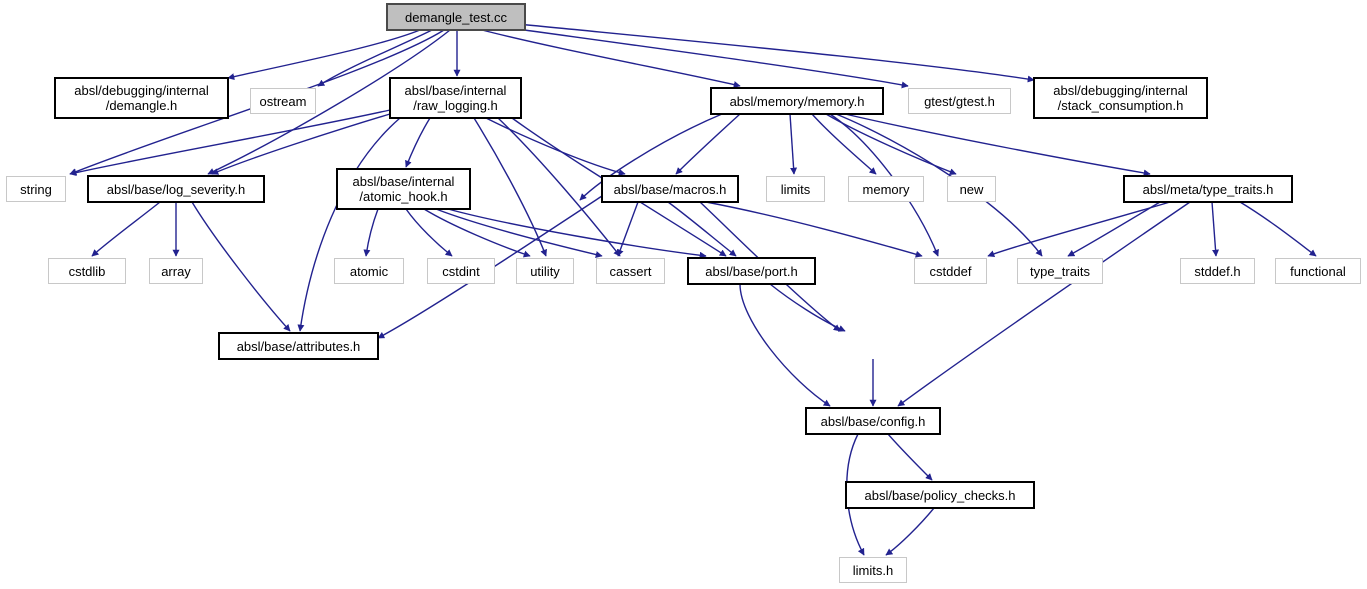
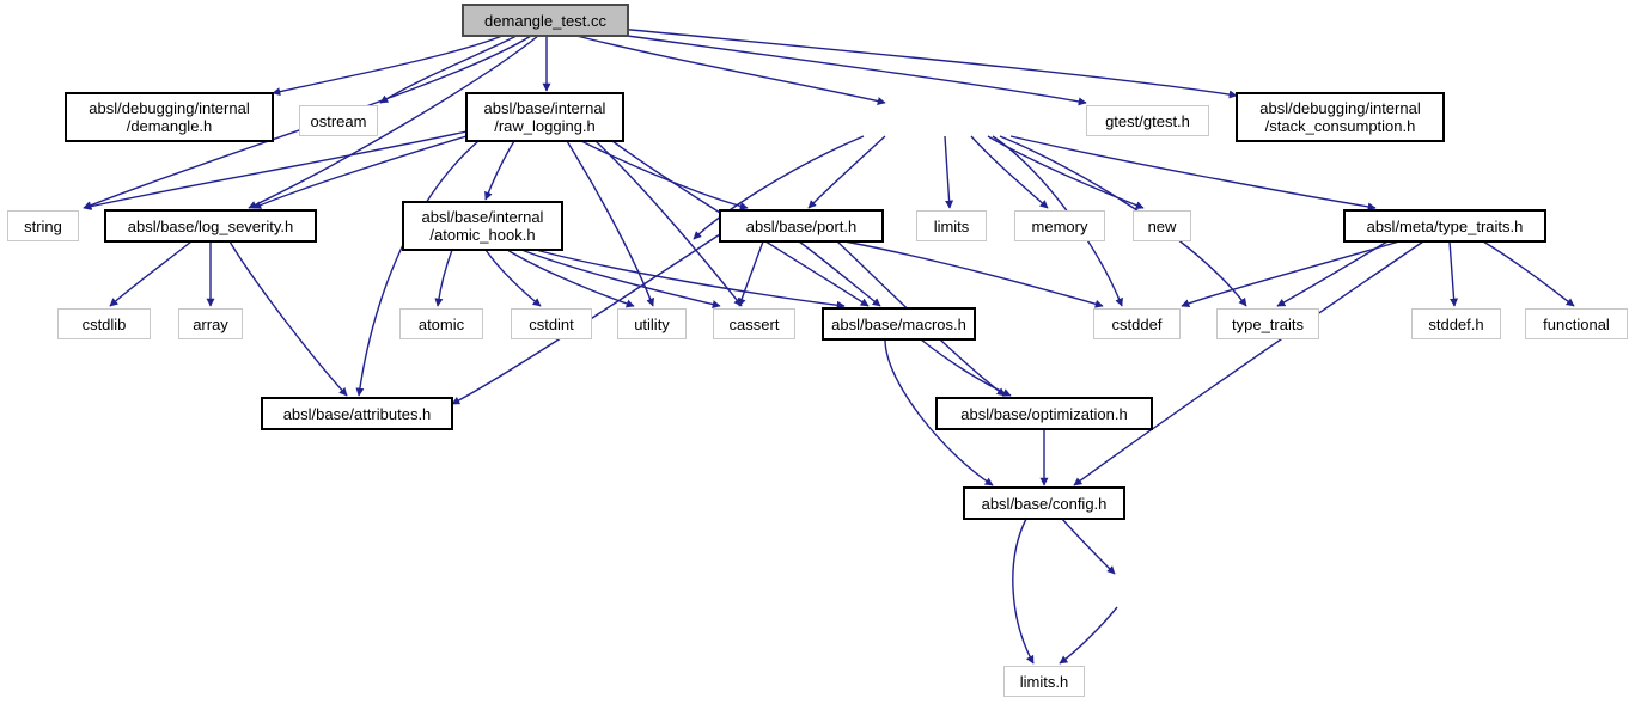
  demangle_test.cc
  absl/debugging/internal
  /demangle.h
  ostream
  absl/base/internal
  /raw_logging.h
- absl/memory/memory.h
  gtest/gtest.h
  absl/debugging/internal
  /stack_consumption.h
  string
  absl/base/log_severity.h
  absl/base/internal
  /atomic_hook.h
- absl/base/macros.h
+ absl/base/port.h
  limits
  memory
  new
  absl/meta/type_traits.h
  cstdlib
  array
  atomic
  cstdint
  utility
  cassert
- absl/base/port.h
+ absl/base/macros.h
  cstddef
  type_traits
  stddef.h
  functional
  absl/base/attributes.h
+ absl/base/optimization.h
  absl/base/config.h
- absl/base/policy_checks.h
  limits.h
